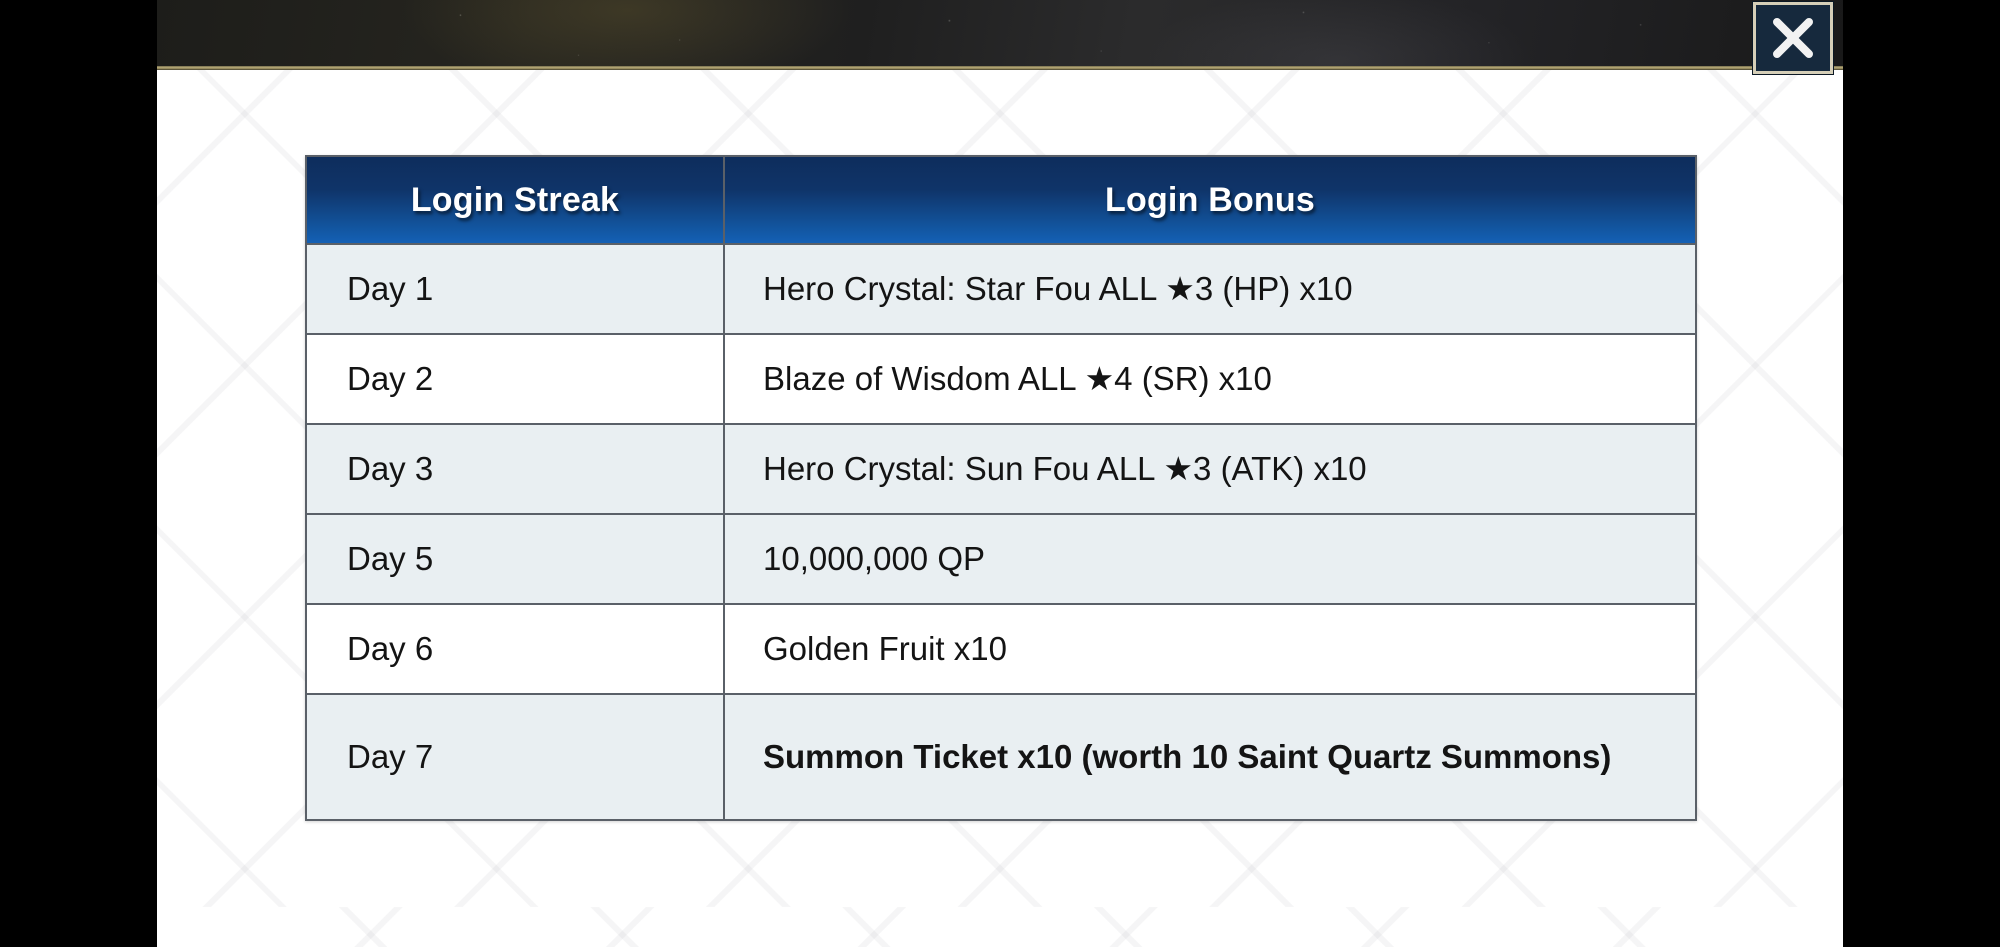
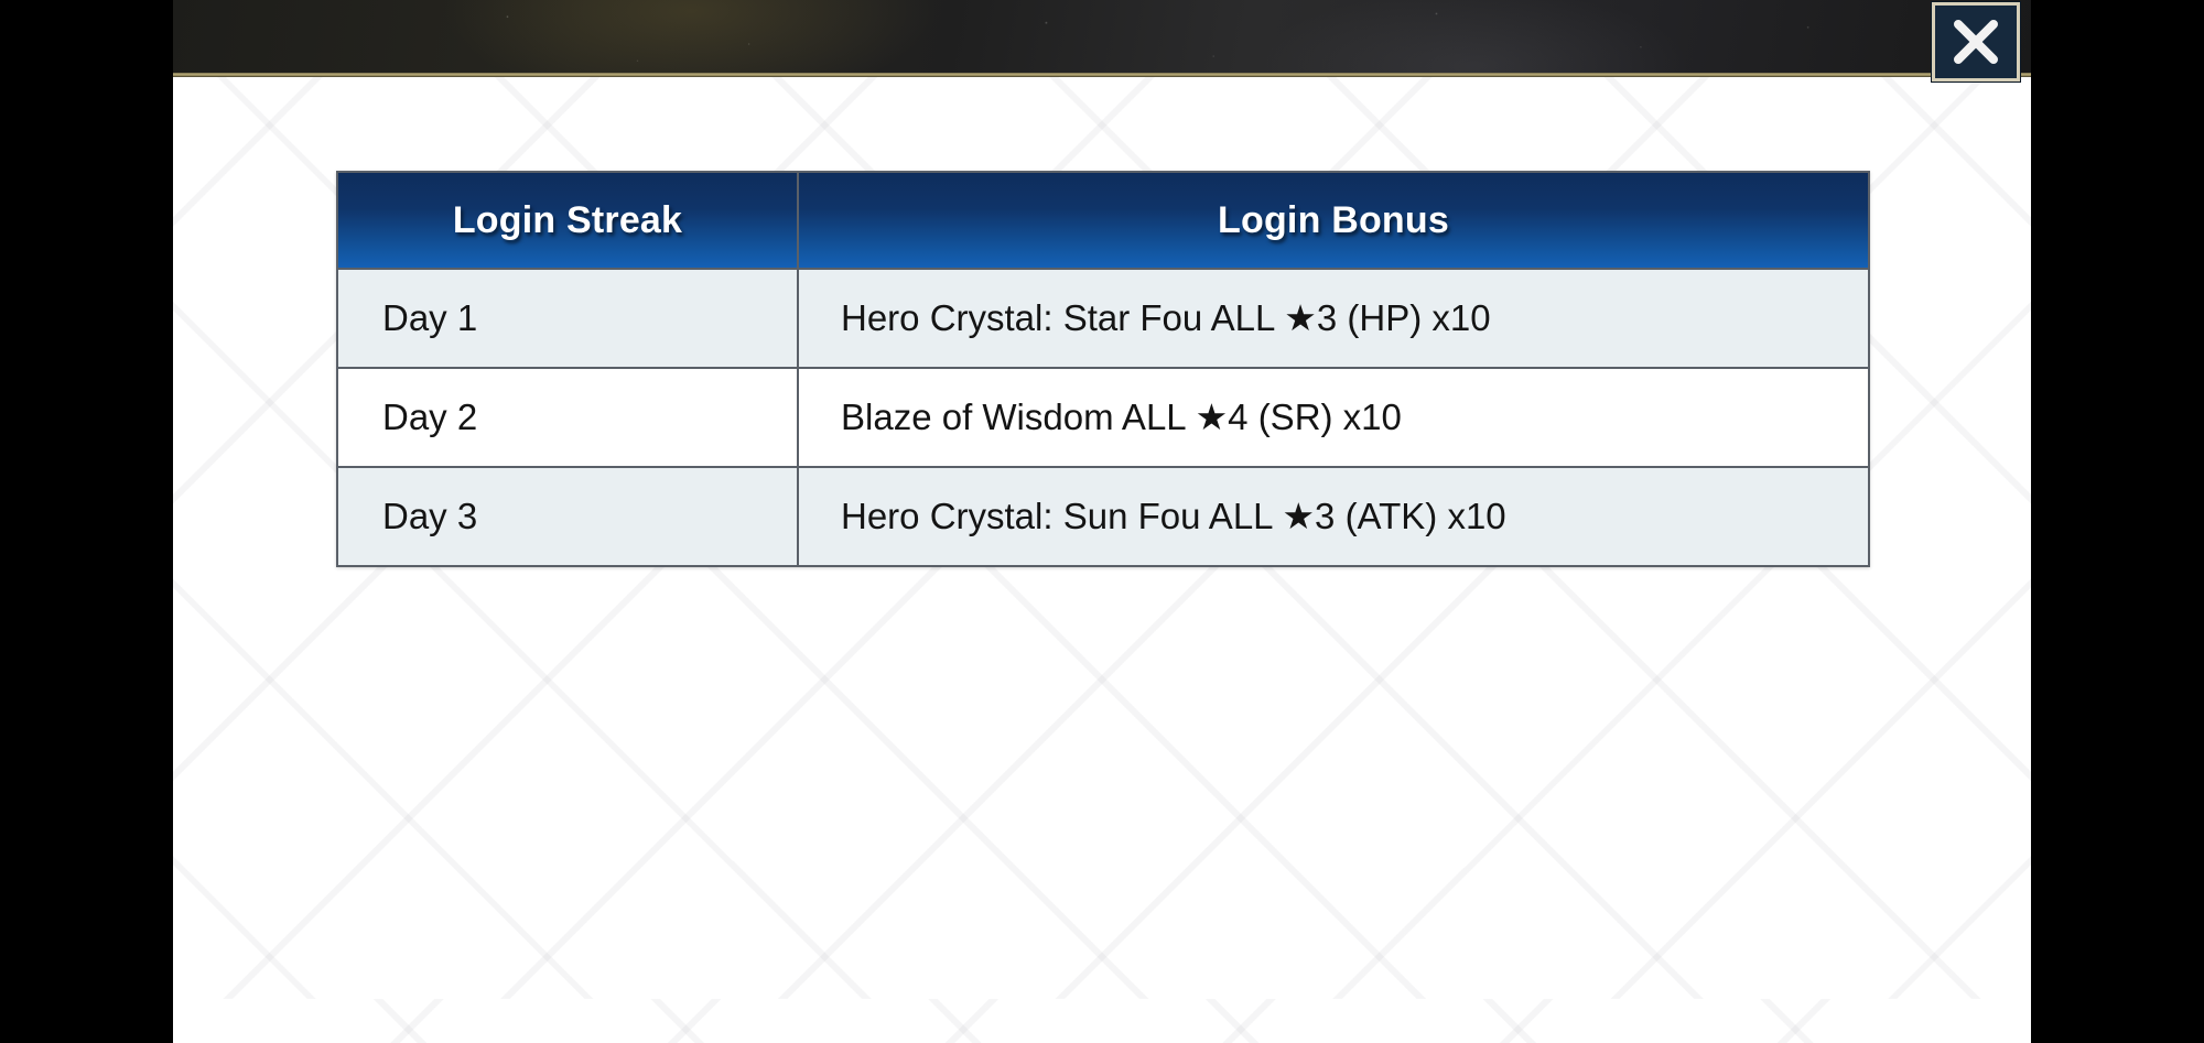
  Login Streak	Login Bonus
  Day 1	Hero Crystal: Star Fou ALL ★3 (HP) x10
  Day 2	Blaze of Wisdom ALL ★4 (SR) x10
  Day 3	Hero Crystal: Sun Fou ALL ★3 (ATK) x10
- Day 5	10,000,000 QP
- Day 6	Golden Fruit x10
- Day 7	Summon Ticket x10 (worth 10 Saint Quartz Summons)
